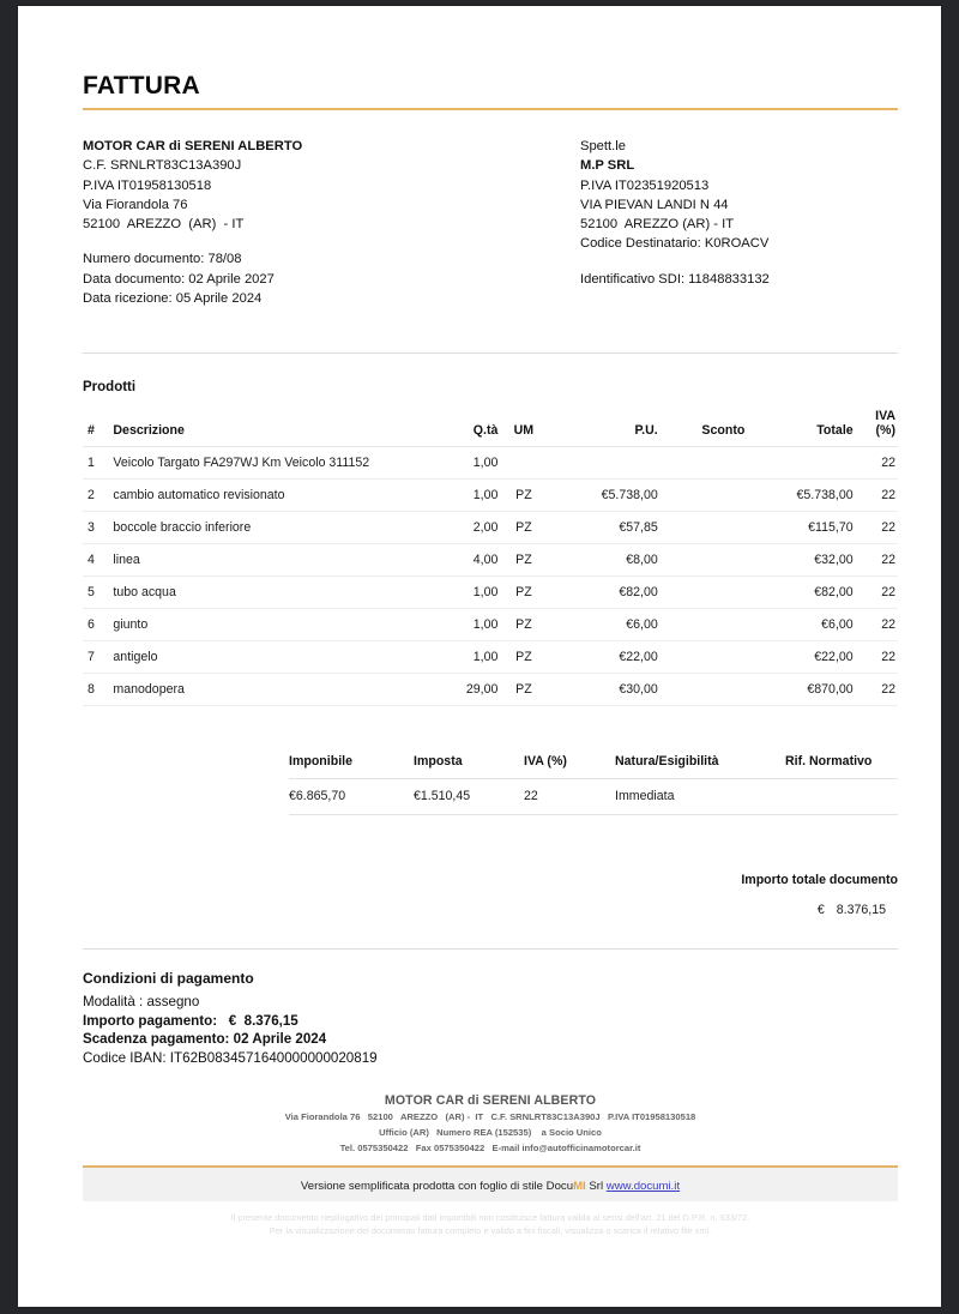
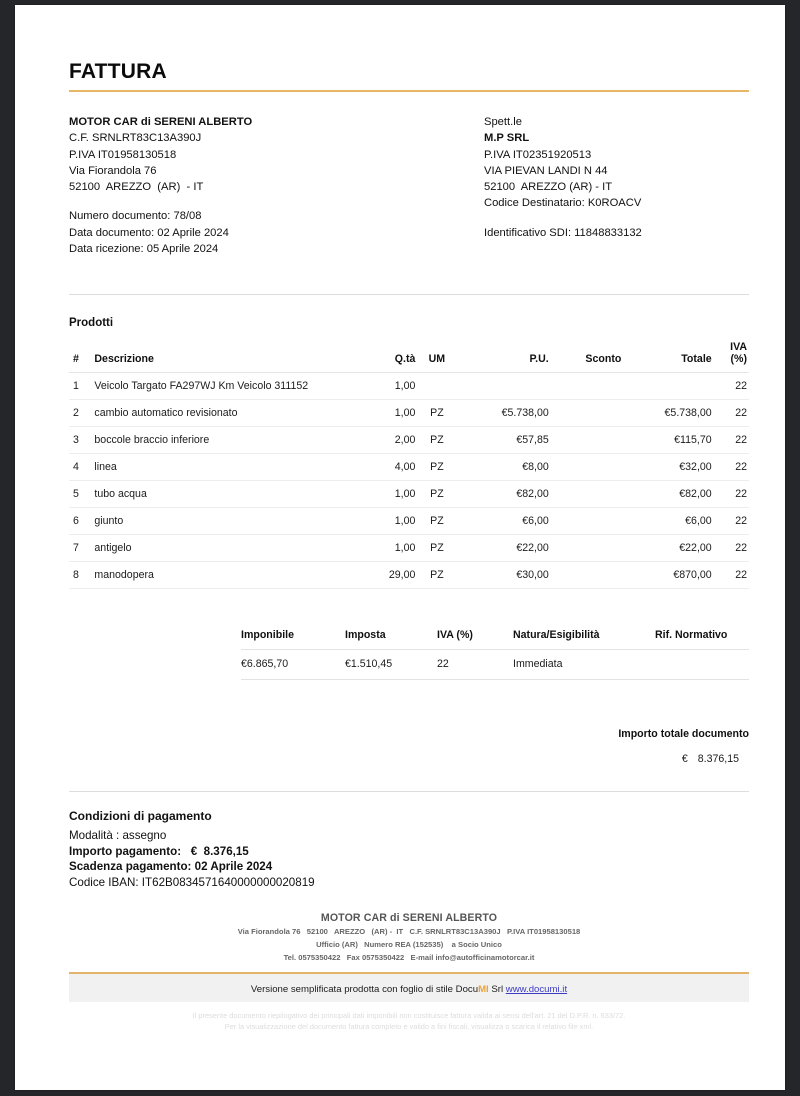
  FATTURA
  MOTOR CAR di SERENI ALBERTO
  C.F. SRNLRT83C13A390J
  P.IVA IT01958130518
  Via Fiorandola 76
  52100 AREZZO (AR) - IT
  Numero documento: 78/08
- Data documento: 02 Aprile 2027
+ Data documento: 02 Aprile 2024
  Data ricezione: 05 Aprile 2024
  Spett.le
  M.P SRL
  P.IVA IT02351920513
  VIA PIEVAN LANDI N 44
  52100 AREZZO (AR) - IT
  Codice Destinatario: K0ROACV
  Identificativo SDI: 11848833132
  Prodotti
  #	Descrizione	Q.tà	UM	P.U.	Sconto	Totale	IVA (%)
  1	Veicolo Targato FA297WJ Km Veicolo 311152	1,00					22
  2	cambio automatico revisionato	1,00	PZ	€5.738,00		€5.738,00	22
  3	boccole braccio inferiore	2,00	PZ	€57,85		€115,70	22
  4	linea	4,00	PZ	€8,00		€32,00	22
  5	tubo acqua	1,00	PZ	€82,00		€82,00	22
  6	giunto	1,00	PZ	€6,00		€6,00	22
  7	antigelo	1,00	PZ	€22,00		€22,00	22
  8	manodopera	29,00	PZ	€30,00		€870,00	22
  Imponibile	Imposta	IVA (%)	Natura/Esigibilità	Rif. Normativo
  €6.865,70	€1.510,45	22	Immediata
  Importo totale documento
  € 8.376,15
  Condizioni di pagamento
  Modalità : assegno
  Importo pagamento: € 8.376,15
  Scadenza pagamento: 02 Aprile 2024
  Codice IBAN: IT62B0834571640000000020819
  MOTOR CAR di SERENI ALBERTO
  Via Fiorandola 76 52100 AREZZO (AR) - IT C.F. SRNLRT83C13A390J P.IVA IT01958130518
  Ufficio (AR) Numero REA (152535) a Socio Unico
  Tel. 0575350422 Fax 0575350422 E-mail info@autofficinamotorcar.it
  Versione semplificata prodotta con foglio di stile DocuMI Srl www.documi.it
  Il presente documento riepilogativo dei principali dati imponibili non costituisce fattura valida ai sensi dell'art. 21 del D.P.R. n. 633/72.
  Per la visualizzazione del documento fattura completo e valido a fini fiscali, visualizza o scarica il relativo file xml.
